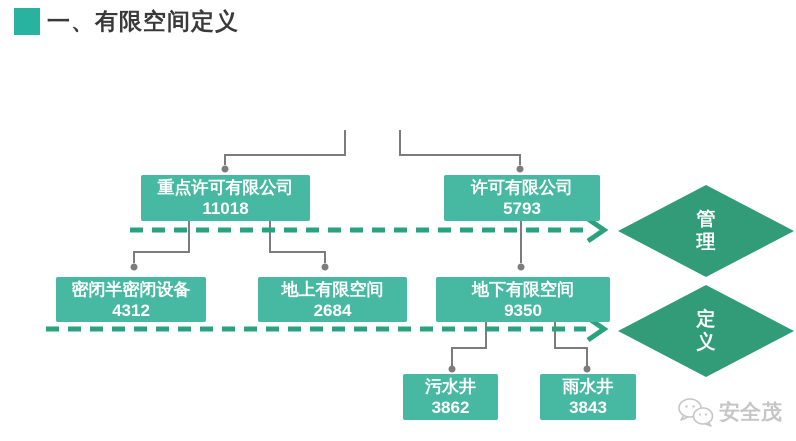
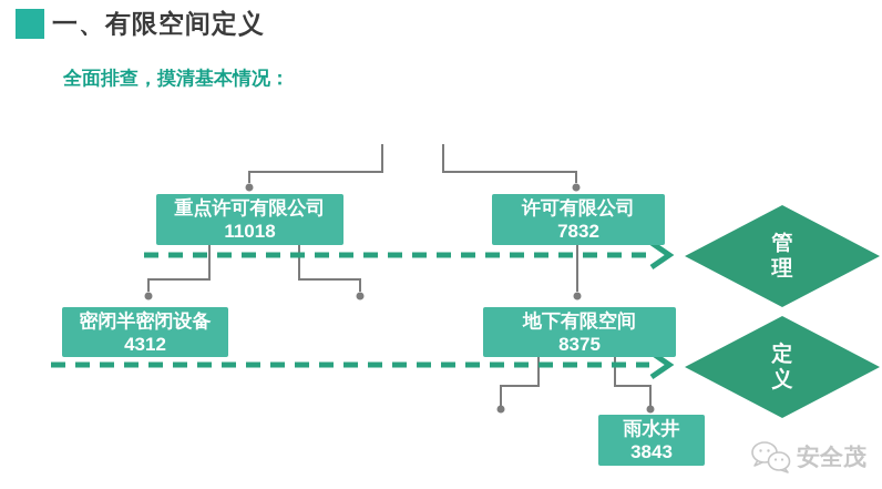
  一、有限空间定义
+ 全面排查，摸清基本情况：
  重点许可有限公司
  11018
  许可有限公司
- 5793
+ 7832
  密闭半密闭设备
  4312
- 地上有限空间
- 2684
  地下有限空间
- 9350
+ 8375
- 污水井
- 3862
  雨水井
  3843
  管理
  定义
  安全茂
